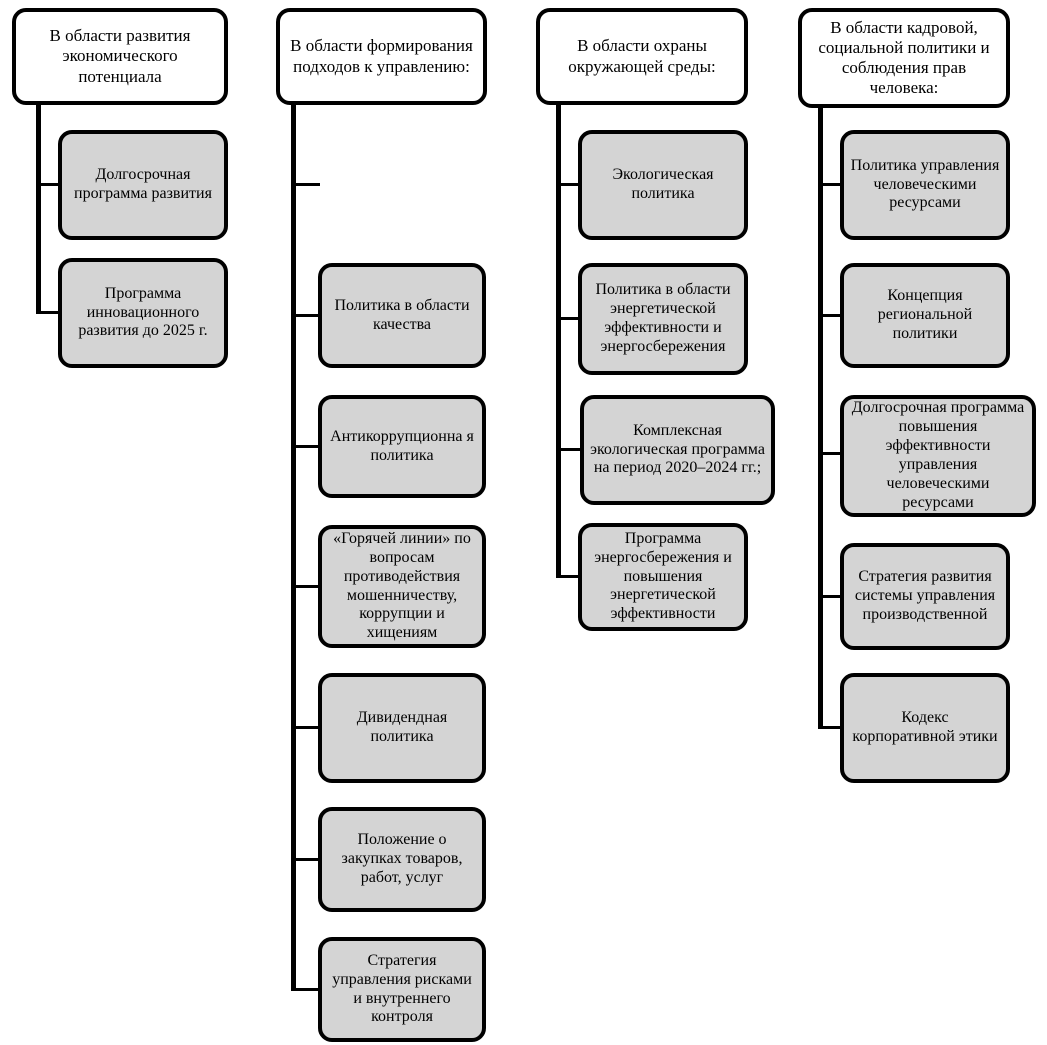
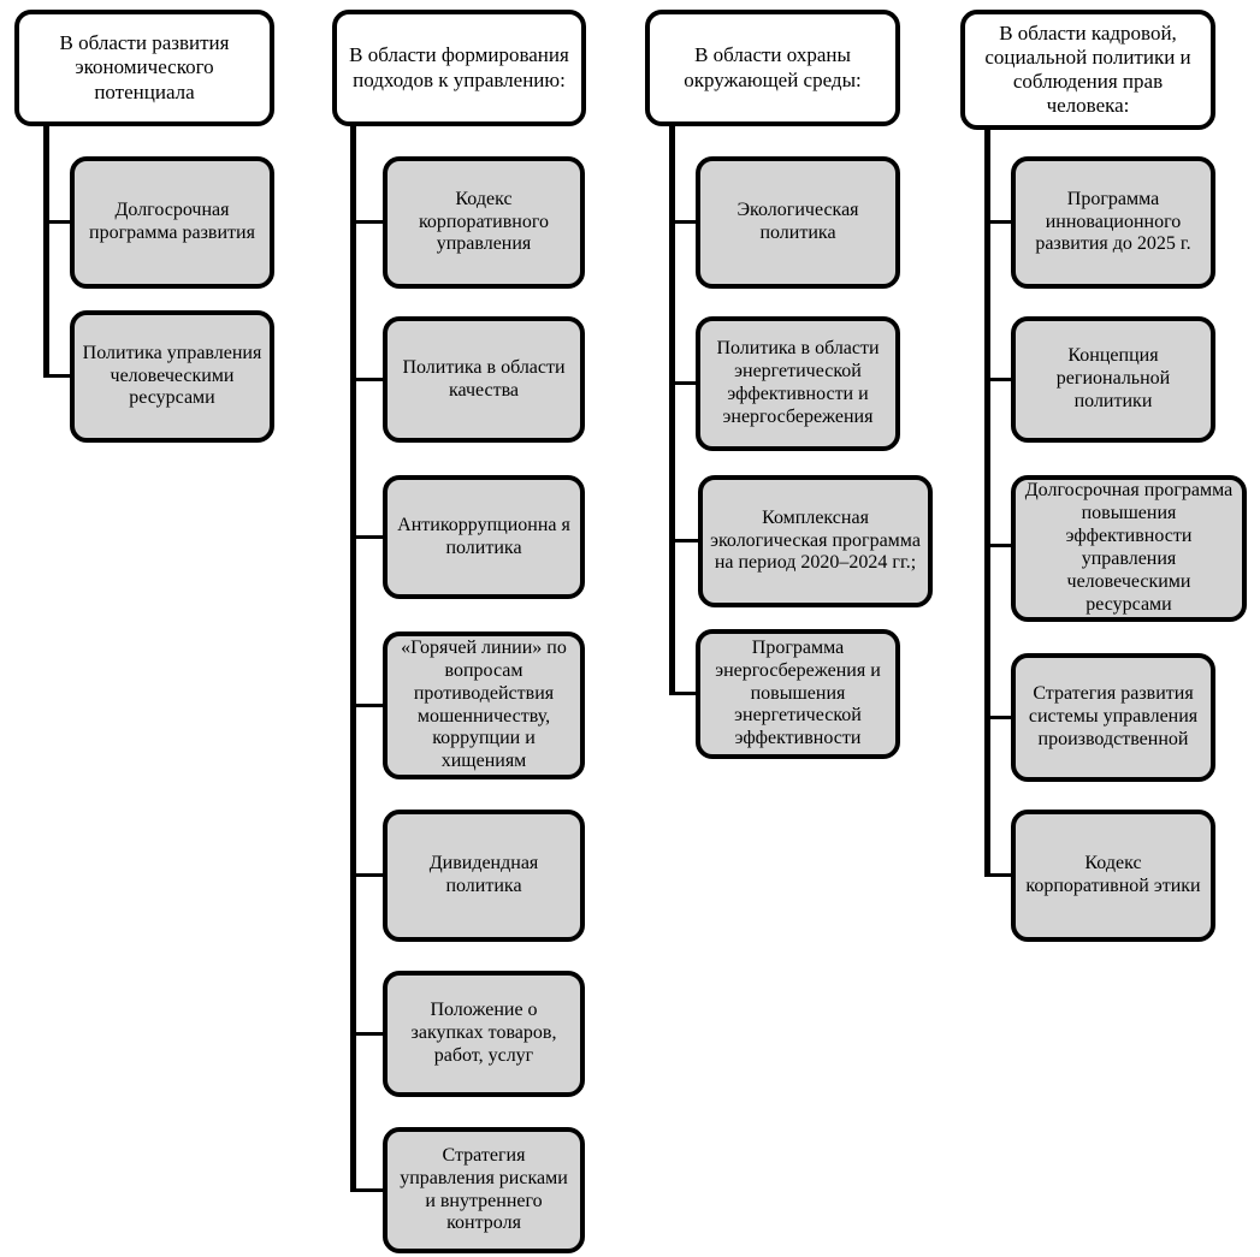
  В области развития экономического потенциала
  Долгосрочная программа развития
- Программа инновационного развития до 2025 г.
+ Политика управления человеческими ресурсами
  В области формирования подходов к управлению:
+ Кодекс корпоративного управления
  Политика в области качества
  Антикоррупционна я политика
  «Горячей линии» по вопросам противодействия мошенничеству, коррупции и хищениям
  Дивидендная политика
  Положение о закупках товаров, работ, услуг
  Стратегия управления рисками и внутреннего контроля
  В области охраны окружающей среды:
  Экологическая политика
  Политика в области энергетической эффективности и энергосбережения
  Комплексная экологическая программа на период 2020–2024 гг.;
  Программа энергосбережения и повышения энергетической эффективности
  В области кадровой, социальной политики и соблюдения прав человека:
- Политика управления человеческими ресурсами
+ Программа инновационного развития до 2025 г.
  Концепция региональной политики
  Долгосрочная программа повышения эффективности управления человеческими ресурсами
  Стратегия развития системы управления производственной
  Кодекс корпоративной этики
